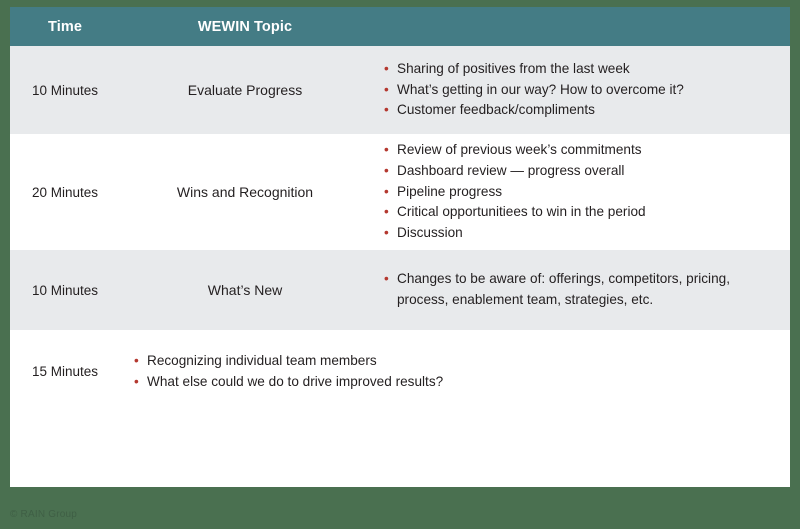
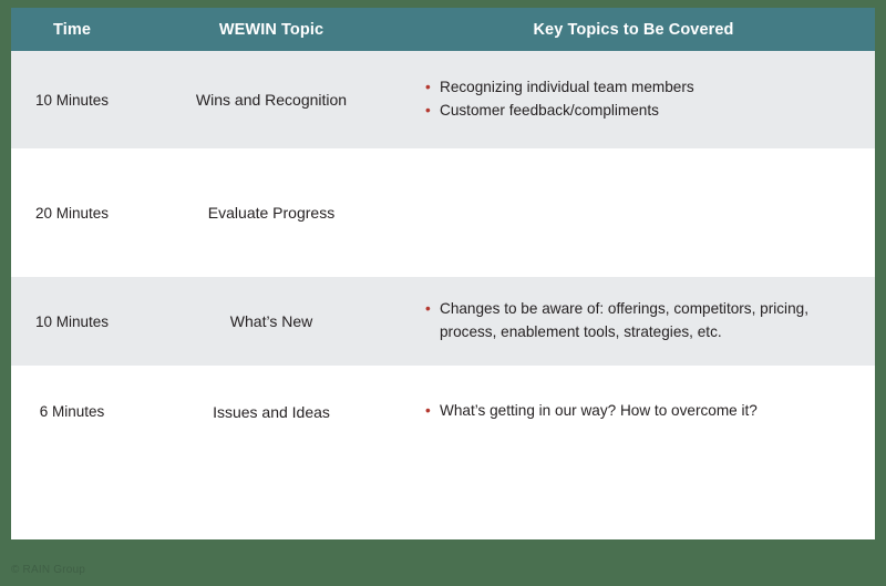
  Time
  WEWIN Topic
+ Key Topics to Be Covered
  10 Minutes
- Evaluate Progress
+ Wins and Recognition
- Sharing of positives from the last week
- What’s getting in our way? How to overcome it?
+ Recognizing individual team members
  Customer feedback/compliments
  20 Minutes
- Wins and Recognition
+ Evaluate Progress
- Review of previous week’s commitments
- Dashboard review — progress overall
- Pipeline progress
- Critical opportunitiees to win in the period
- Discussion
  10 Minutes
  What’s New
- Changes to be aware of: offerings, competitors, pricing, process, enablement team, strategies, etc.
+ Changes to be aware of: offerings, competitors, pricing, process, enablement tools, strategies, etc.
- 15 Minutes
+ 6 Minutes
+ Issues and Ideas
- Recognizing individual team members
+ What’s getting in our way? How to overcome it?
- What else could we do to drive improved results?
